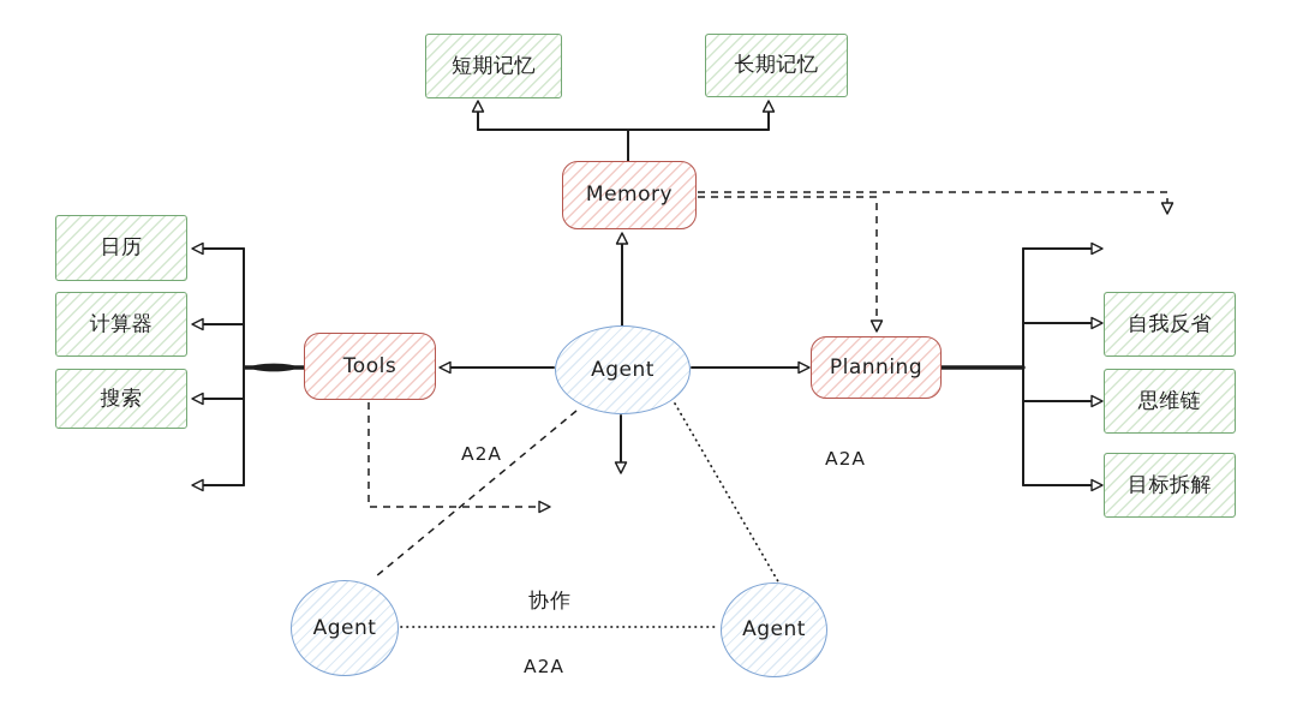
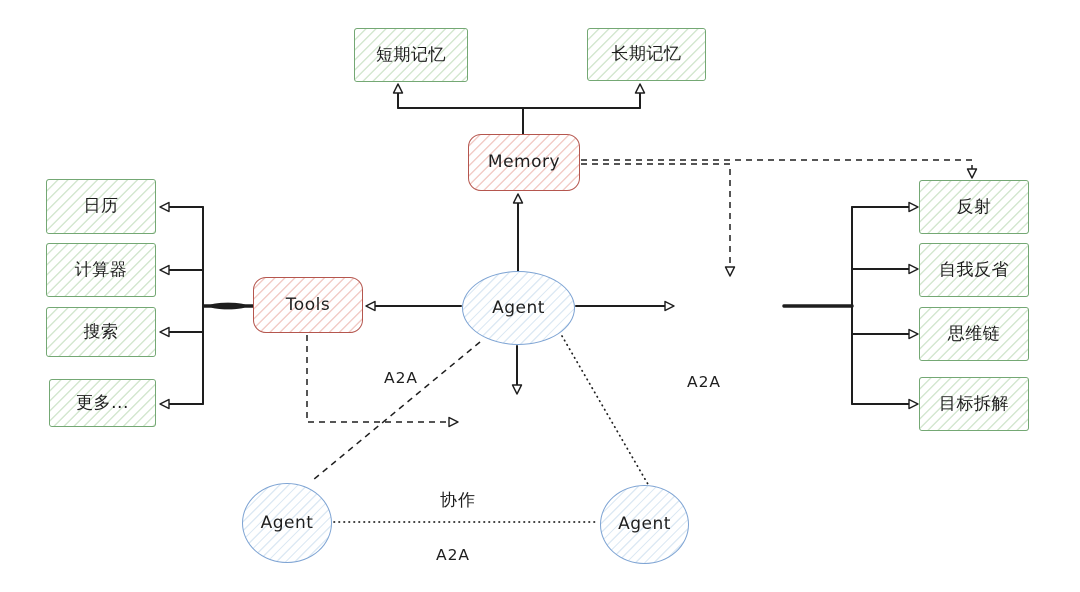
  短期记忆
  长期记忆
  日历
  计算器
  搜索
+ 更多...
+ 反射
  自我反省
  思维链
  目标拆解
  Memory
  Tools
- Planning
  Agent
  Agent
  Agent
  A2A
  A2A
  协作
  A2A
